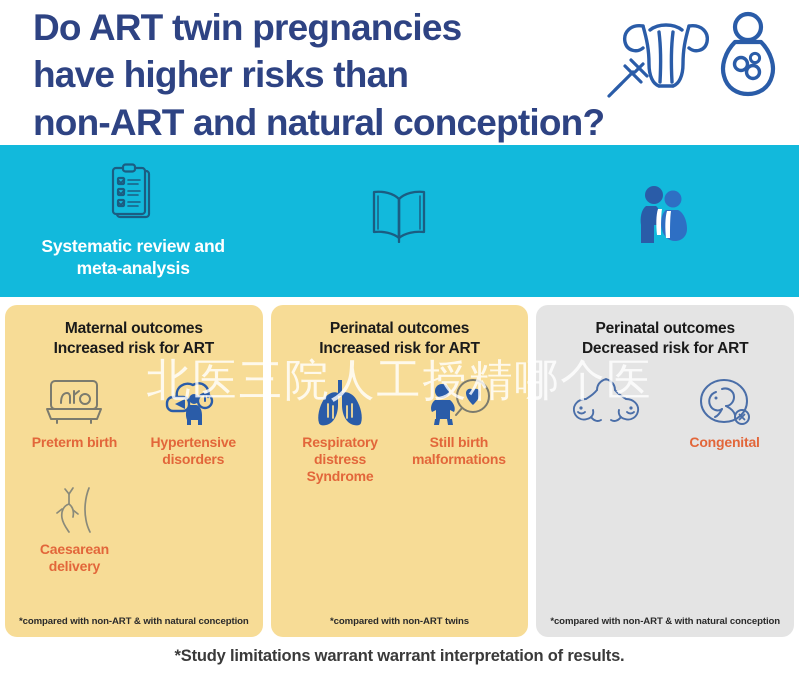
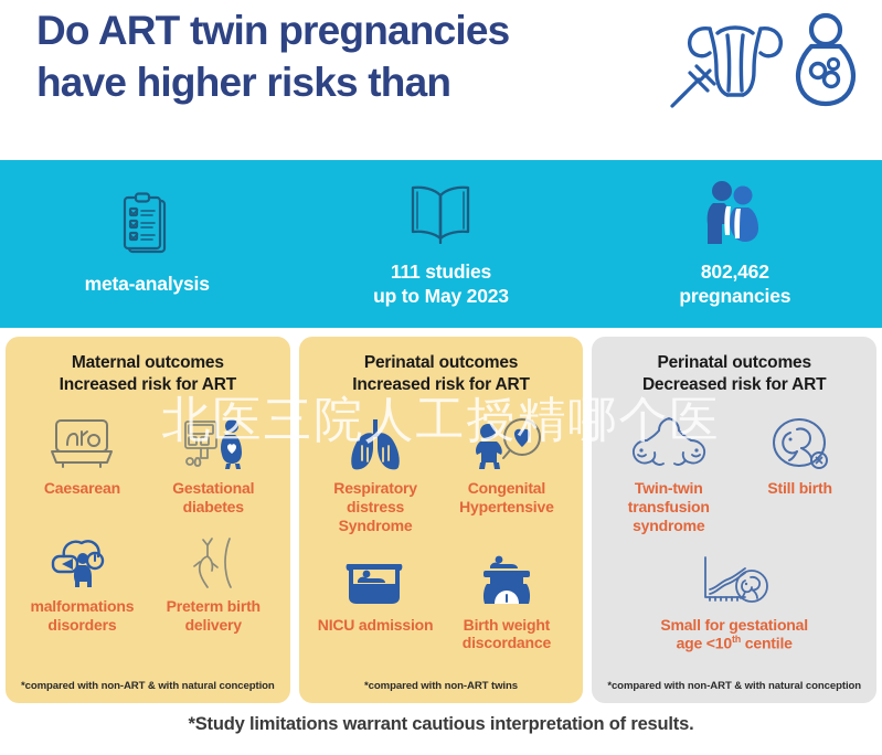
  Do ART twin pregnancies
  have higher risks than
- non-ART and natural conception?
- Systematic review and
  meta-analysis
+ 111 studies
+ up to May 2023
+ 802,462
+ pregnancies
  Maternal outcomes
  Increased risk for ART
- Preterm birth
+ Caesarean
+ Gestational
+ diabetes
- Hypertensive
+ malformations
  disorders
- Caesarean
+ Preterm birth
  delivery
  *compared with non-ART & with natural conception
  Perinatal outcomes
  Increased risk for ART
  Respiratory distress
  Syndrome
- Still birth
+ Congenital
- malformations
+ Hypertensive
+ NICU admission
+ Birth weight
+ discordance
  *compared with non-ART twins
  Perinatal outcomes
  Decreased risk for ART
+ Twin-twin
+ transfusion
+ syndrome
- Congenital
+ Still birth
+ Small for gestational
+ age <10th centile
  *compared with non-ART & with natural conception
- *Study limitations warrant warrant interpretation of results.
+ *Study limitations warrant cautious interpretation of results.
  北医三院人工授精哪个医
